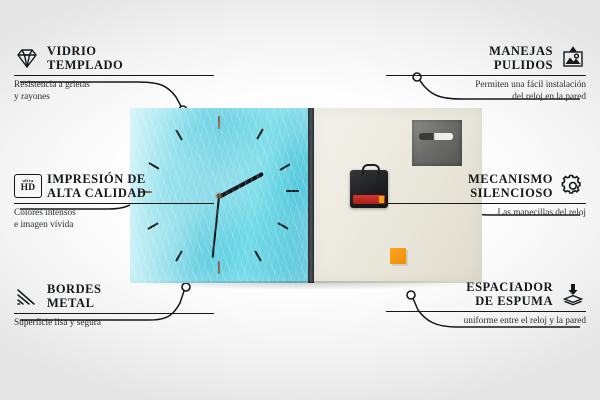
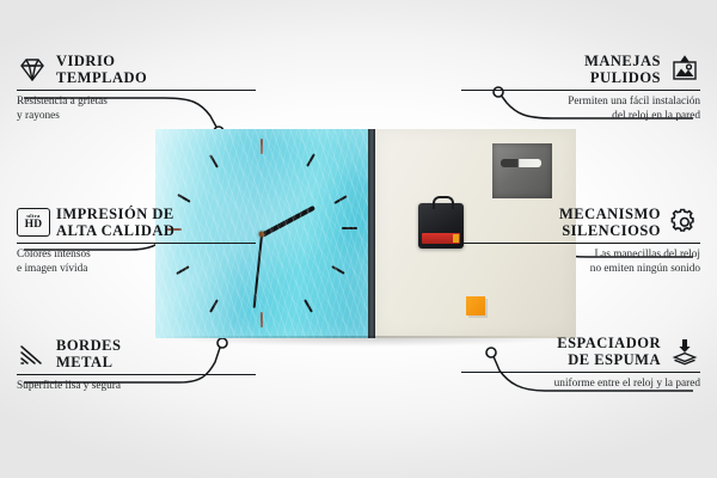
  VIDRIO
  TEMPLADO
  Resistencia a grietas
  y rayones
  HD
  IMPRESIÓN DE
  ALTA CALIDAD
  Colores intensos
  e imagen vívida
  BORDES
  METAL
  Superficie lisa y segura
  MANEJAS
  PULIDOS
  Permiten una fácil instalación
  del reloj en la pared
  MECANISMO
  SILENCIOSO
  Las manecillas del reloj
+ no emiten ningún sonido
  ESPACIADOR
  DE ESPUMA
  uniforme entre el reloj y la pared
